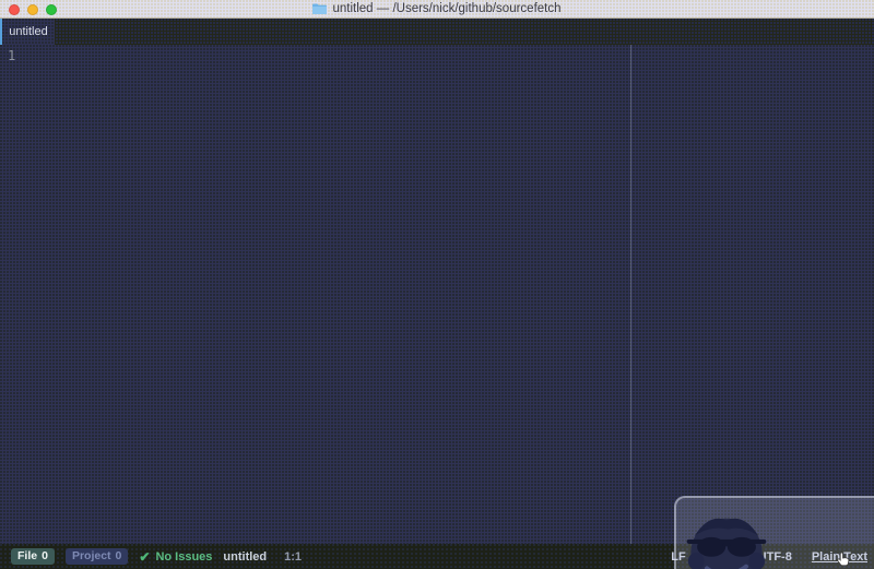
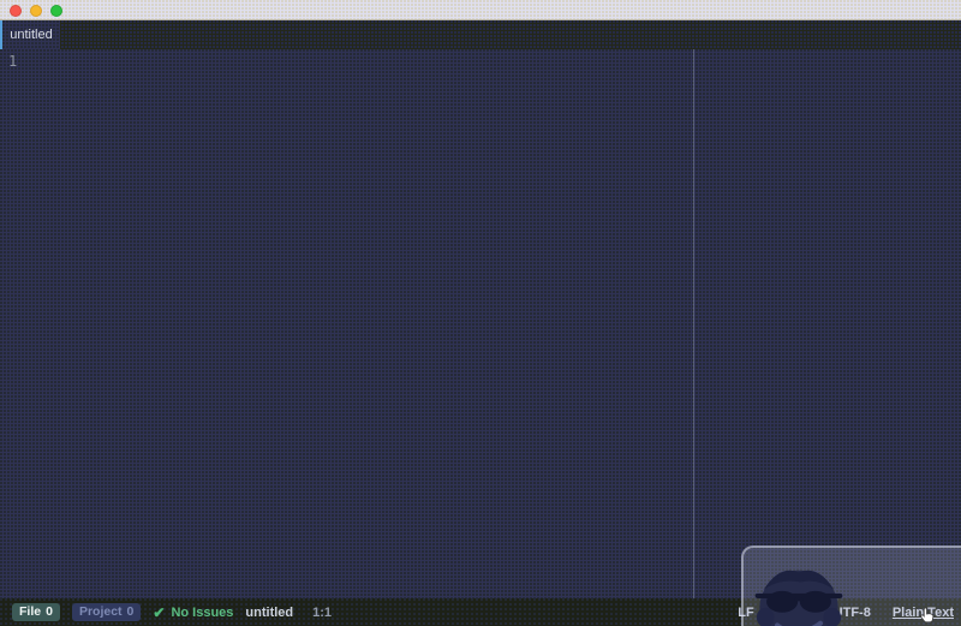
- untitled — /Users/nick/github/sourcefetch
  untitled
  1
  File
  0
  Project
  0
  ✔
  No Issues
  untitled
  1:1
  LF
  TF-8
  Plain Text
